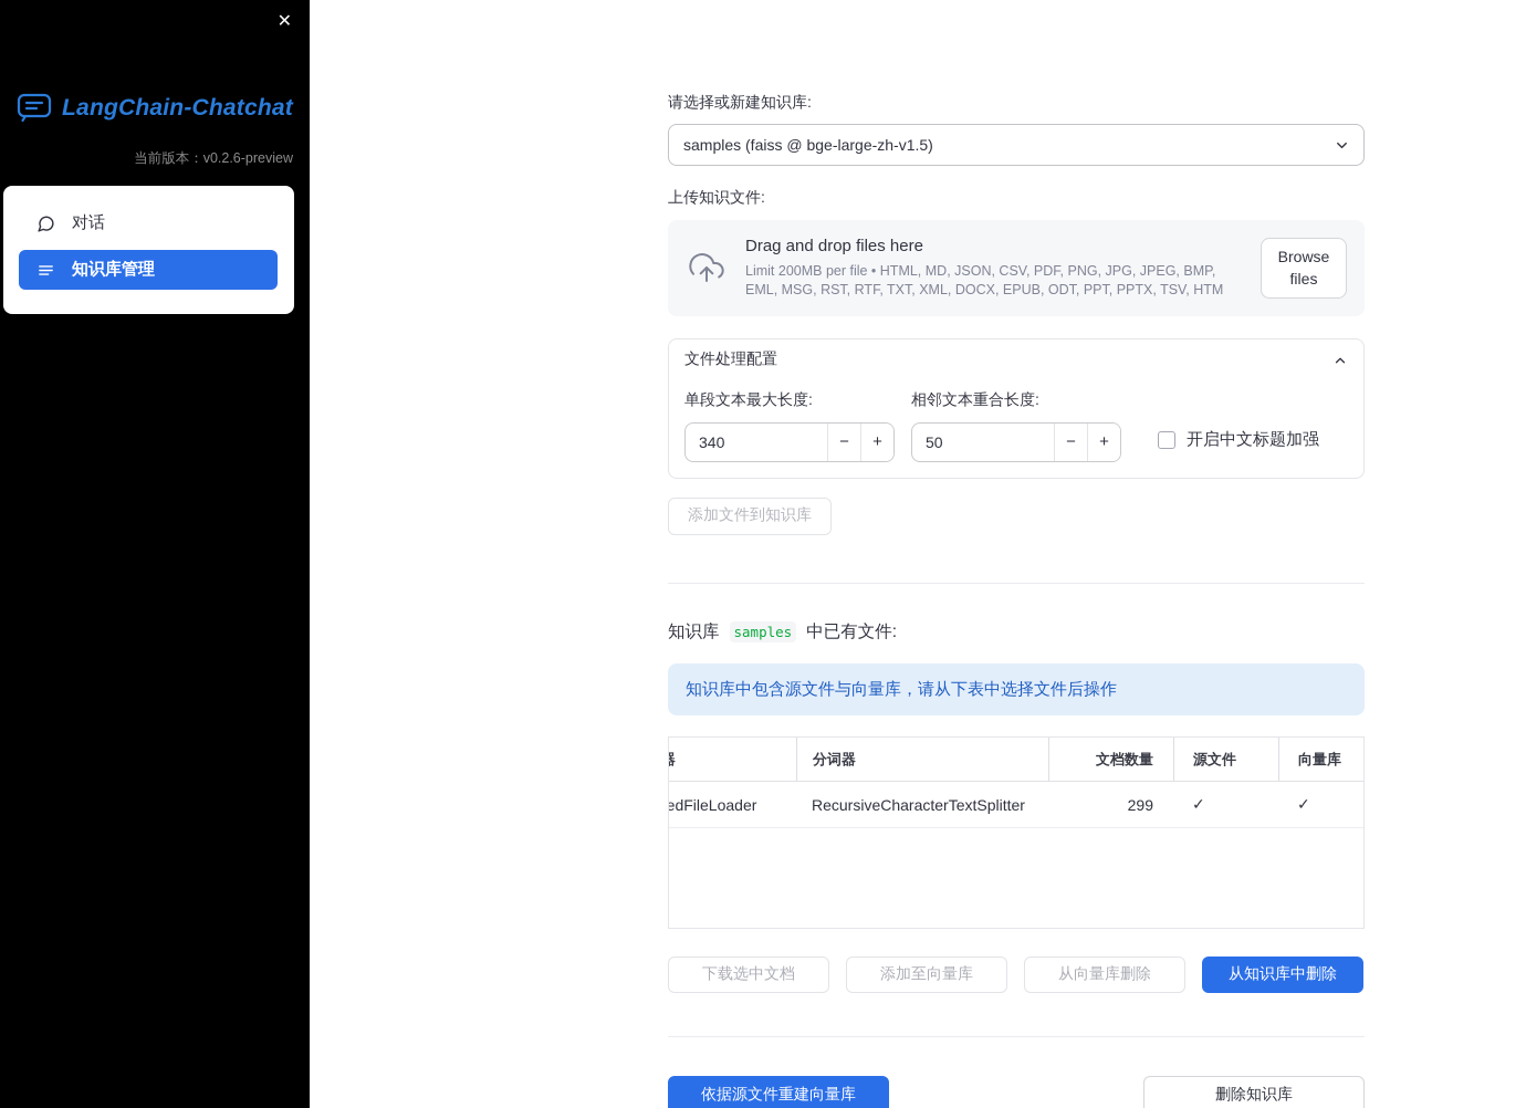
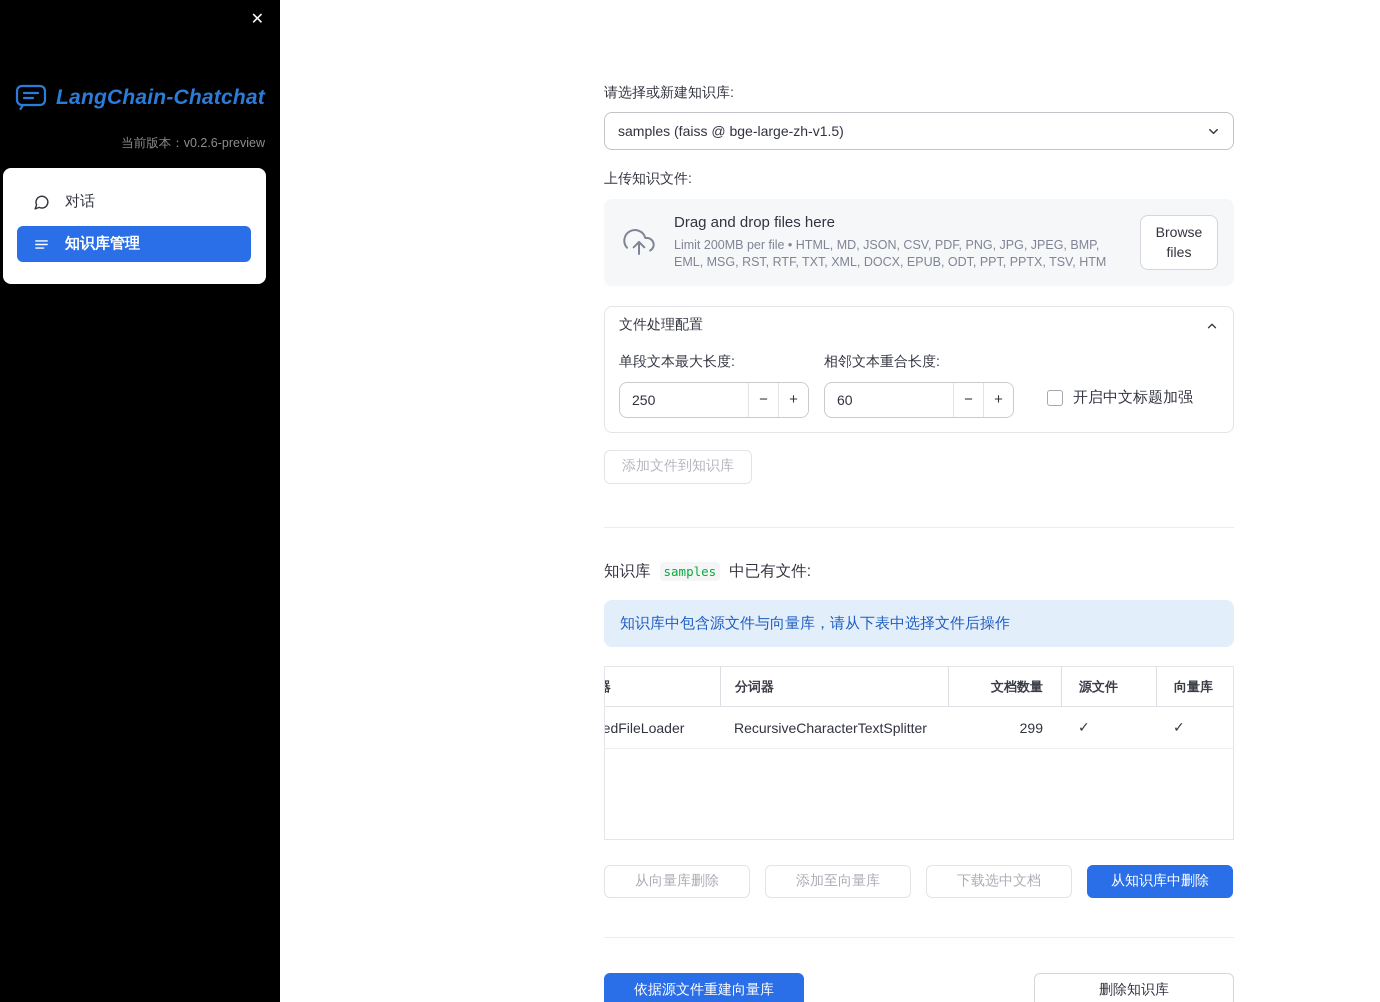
  ✕
  LangChain-Chatchat
  当前版本：v0.2.6-preview
  对话
  知识库管理
  请选择或新建知识库:
  samples (faiss @ bge-large-zh-v1.5)
  上传知识文件:
  Drag and drop files here
  Limit 200MB per file • HTML, MD, JSON, CSV, PDF, PNG, JPG, JPEG, BMP, EML, MSG, RST, RTF, TXT, XML, DOCX, EPUB, ODT, PPT, PPTX, TSV, HTM
  Browse files
  文件处理配置
  单段文本最大长度:
- 340
+ 250
  −
  +
  相邻文本重合长度:
- 50
+ 60
  −
  +
  开启中文标题加强
  添加文件到知识库
  知识库
  samples
  中已有文件:
  知识库中包含源文件与向量库，请从下表中选择文件后操作
  器
  分词器
  文档数量
  源文件
  向量库
  edFileLoader
  RecursiveCharacterTextSplitter
  299
  ✓
  ✓
- 下载选中文档
+ 从向量库删除
  添加至向量库
- 从向量库删除
+ 下载选中文档
  从知识库中删除
  依据源文件重建向量库
  删除知识库
